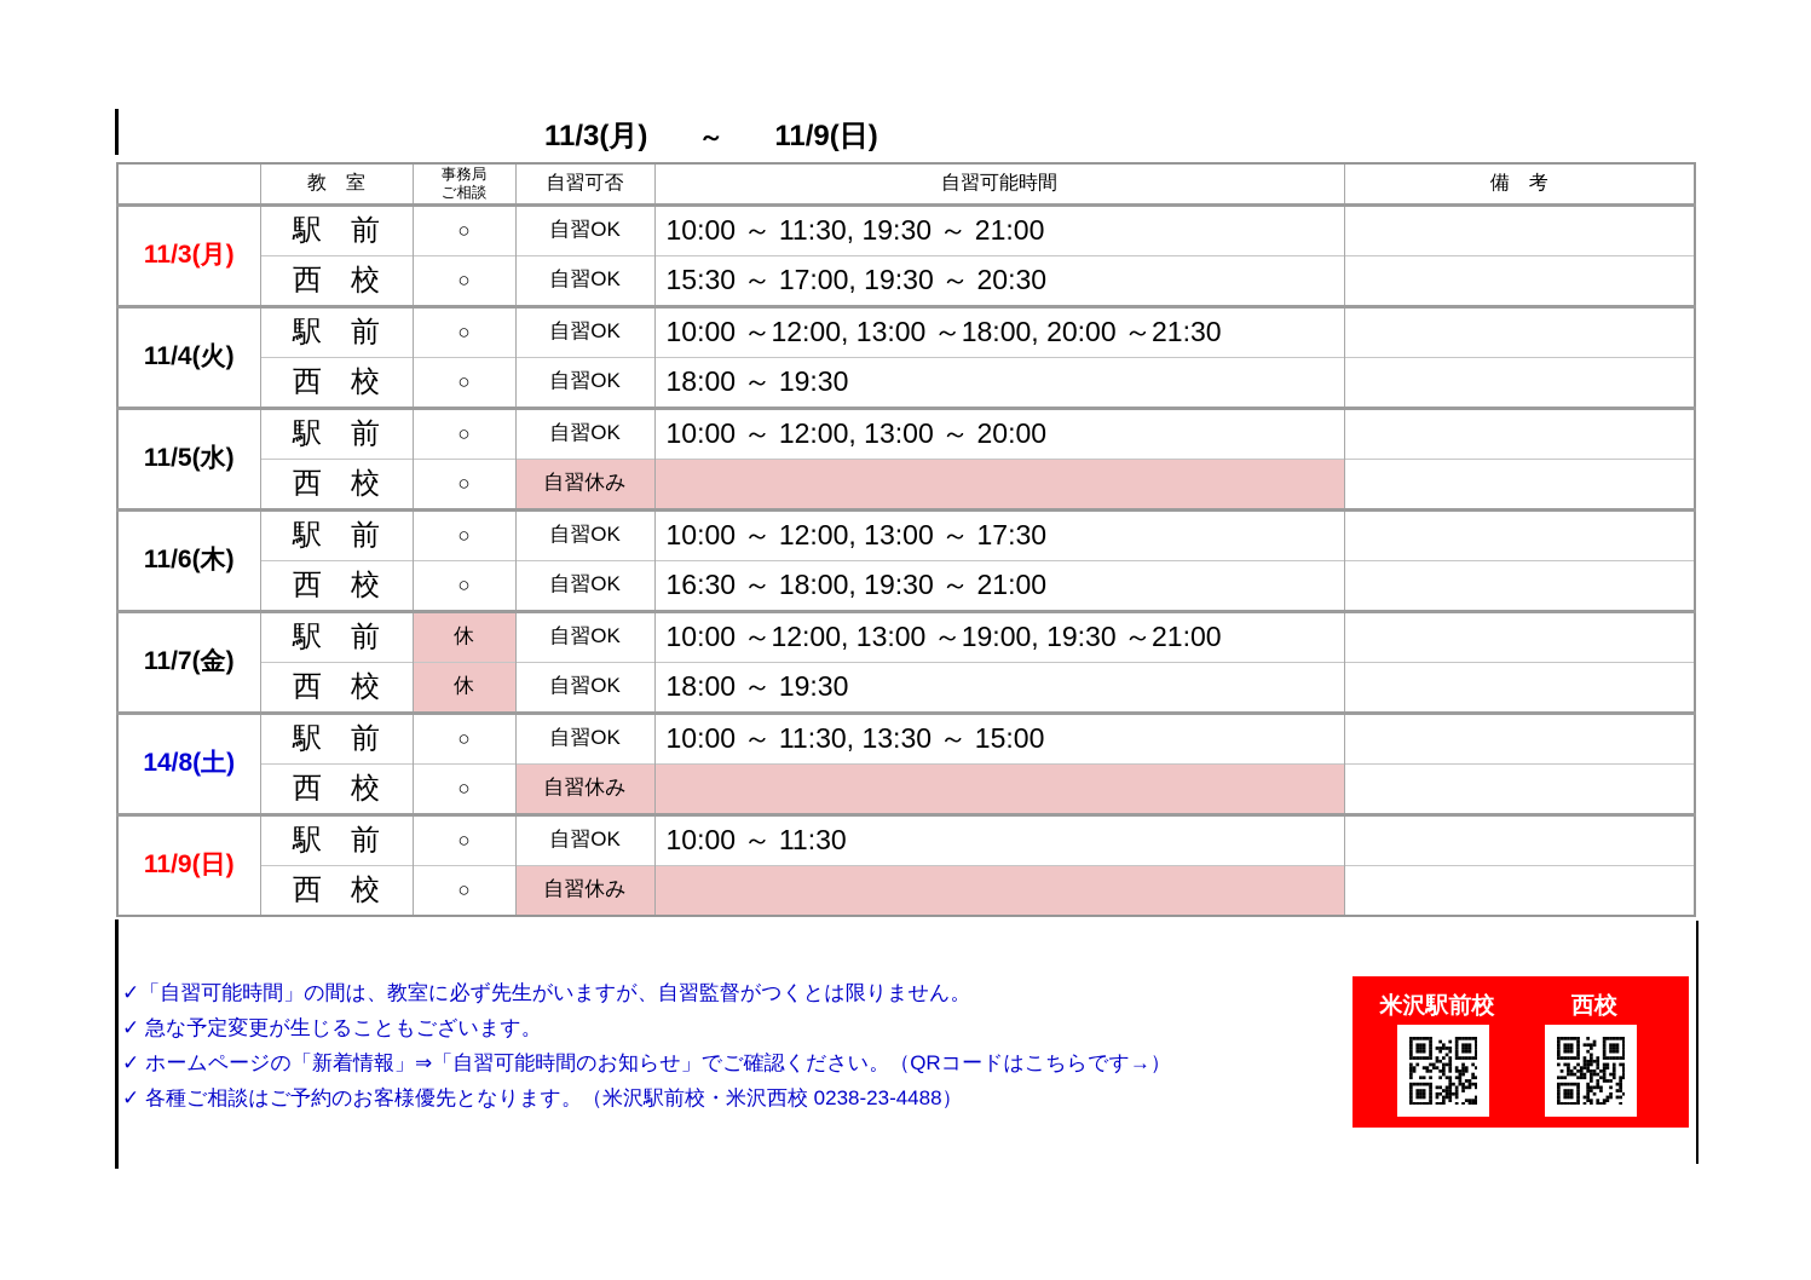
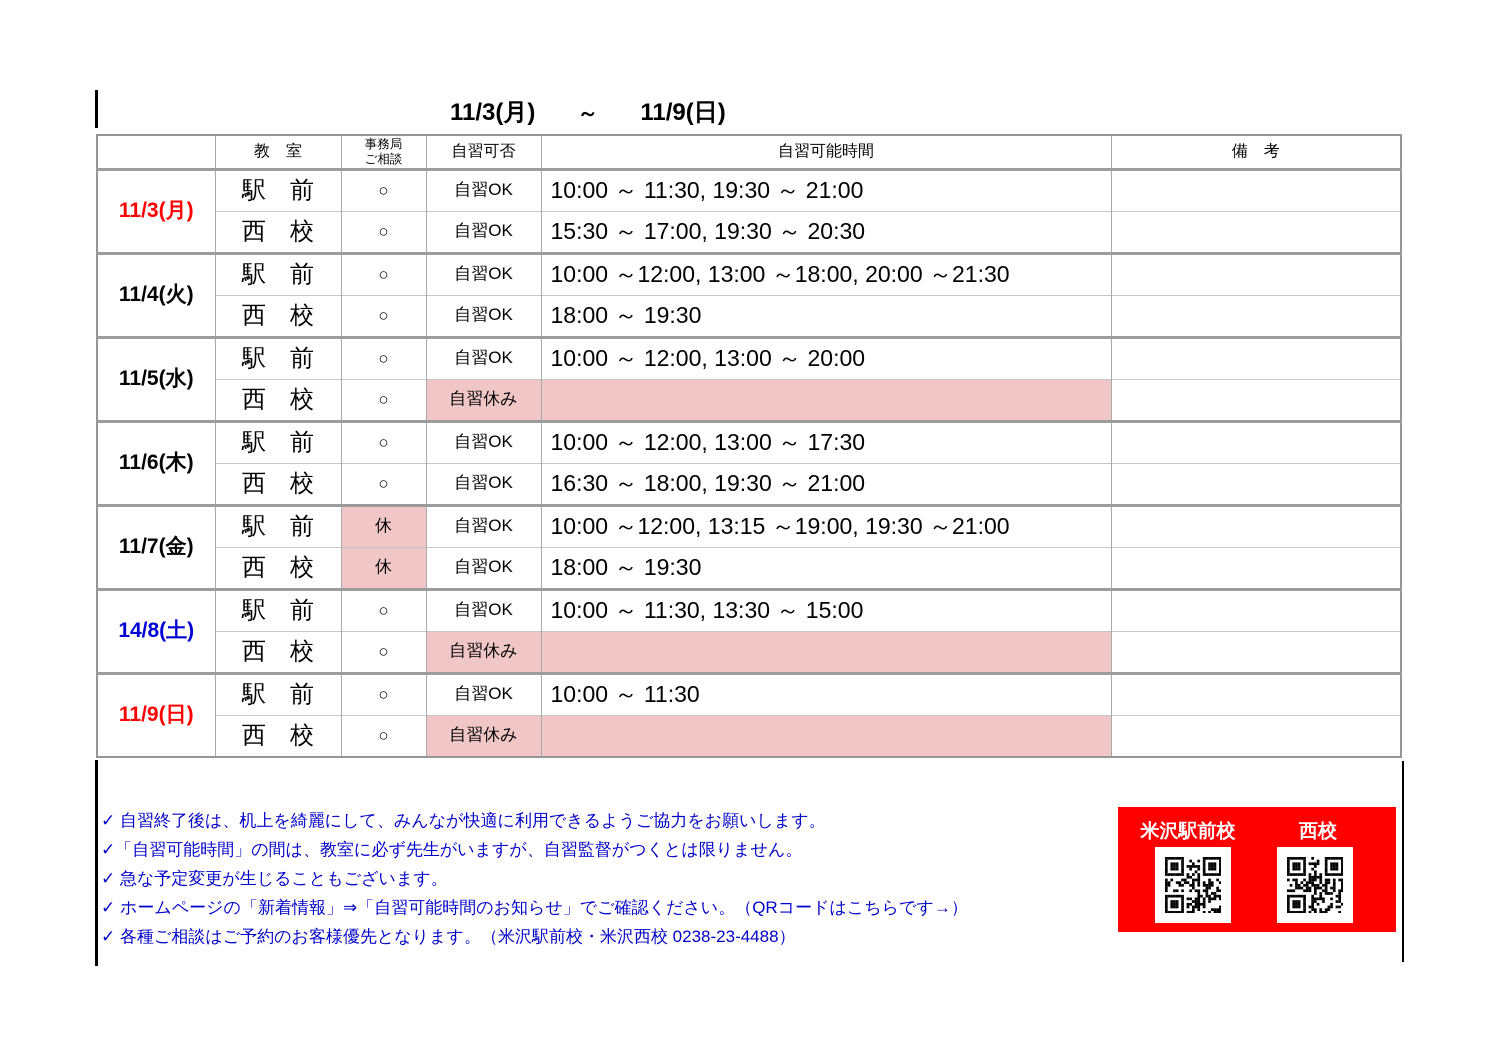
  11/3(月) ～ 11/9(日)
  	教 室	事務局 ご相談	自習可否	自習可能時間	備 考
  11/3(月)	駅 前	○	自習OK	10:00 ～ 11:30, 19:30 ～ 21:00
  西 校	○	自習OK	15:30 ～ 17:00, 19:30 ～ 20:30
  11/4(火)	駅 前	○	自習OK	10:00 ～12:00, 13:00 ～18:00, 20:00 ～21:30
  西 校	○	自習OK	18:00 ～ 19:30
  11/5(水)	駅 前	○	自習OK	10:00 ～ 12:00, 13:00 ～ 20:00
  西 校	○	自習休み
  11/6(木)	駅 前	○	自習OK	10:00 ～ 12:00, 13:00 ～ 17:30
  西 校	○	自習OK	16:30 ～ 18:00, 19:30 ～ 21:00
- 11/7(金)	駅 前	休	自習OK	10:00 ～12:00, 13:00 ～19:00, 19:30 ～21:00
+ 11/7(金)	駅 前	休	自習OK	10:00 ～12:00, 13:15 ～19:00, 19:30 ～21:00
  西 校	休	自習OK	18:00 ～ 19:30
  14/8(土)	駅 前	○	自習OK	10:00 ～ 11:30, 13:30 ～ 15:00
  西 校	○	自習休み
  11/9(日)	駅 前	○	自習OK	10:00 ～ 11:30
  西 校	○	自習休み
+ ✓ 自習終了後は、机上を綺麗にして、みんなが快適に利用できるようご協力をお願いします。
  ✓「自習可能時間」の間は、教室に必ず先生がいますが、自習監督がつくとは限りません。
  ✓ 急な予定変更が生じることもございます。
  ✓ ホームページの「新着情報」⇒「自習可能時間のお知らせ」でご確認ください。（QRコードはこちらです→）
  ✓ 各種ご相談はご予約のお客様優先となります。（米沢駅前校・米沢西校 0238-23-4488）
  米沢駅前校
  西校
